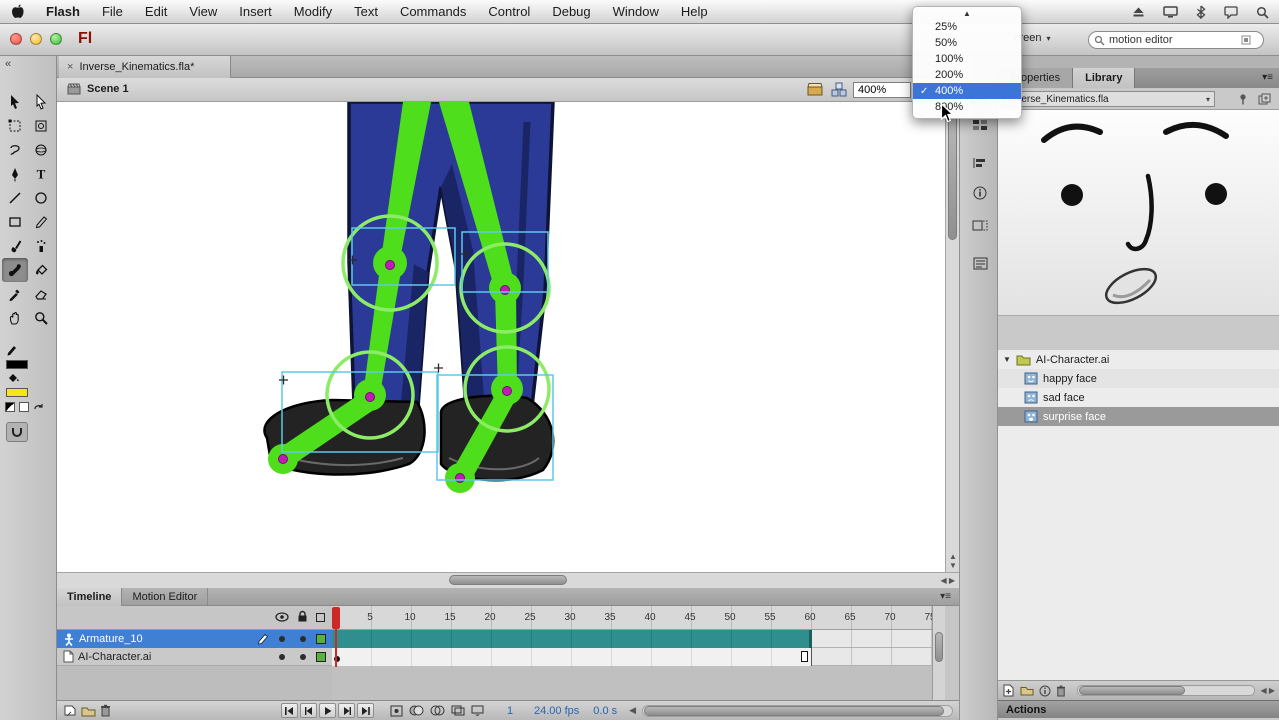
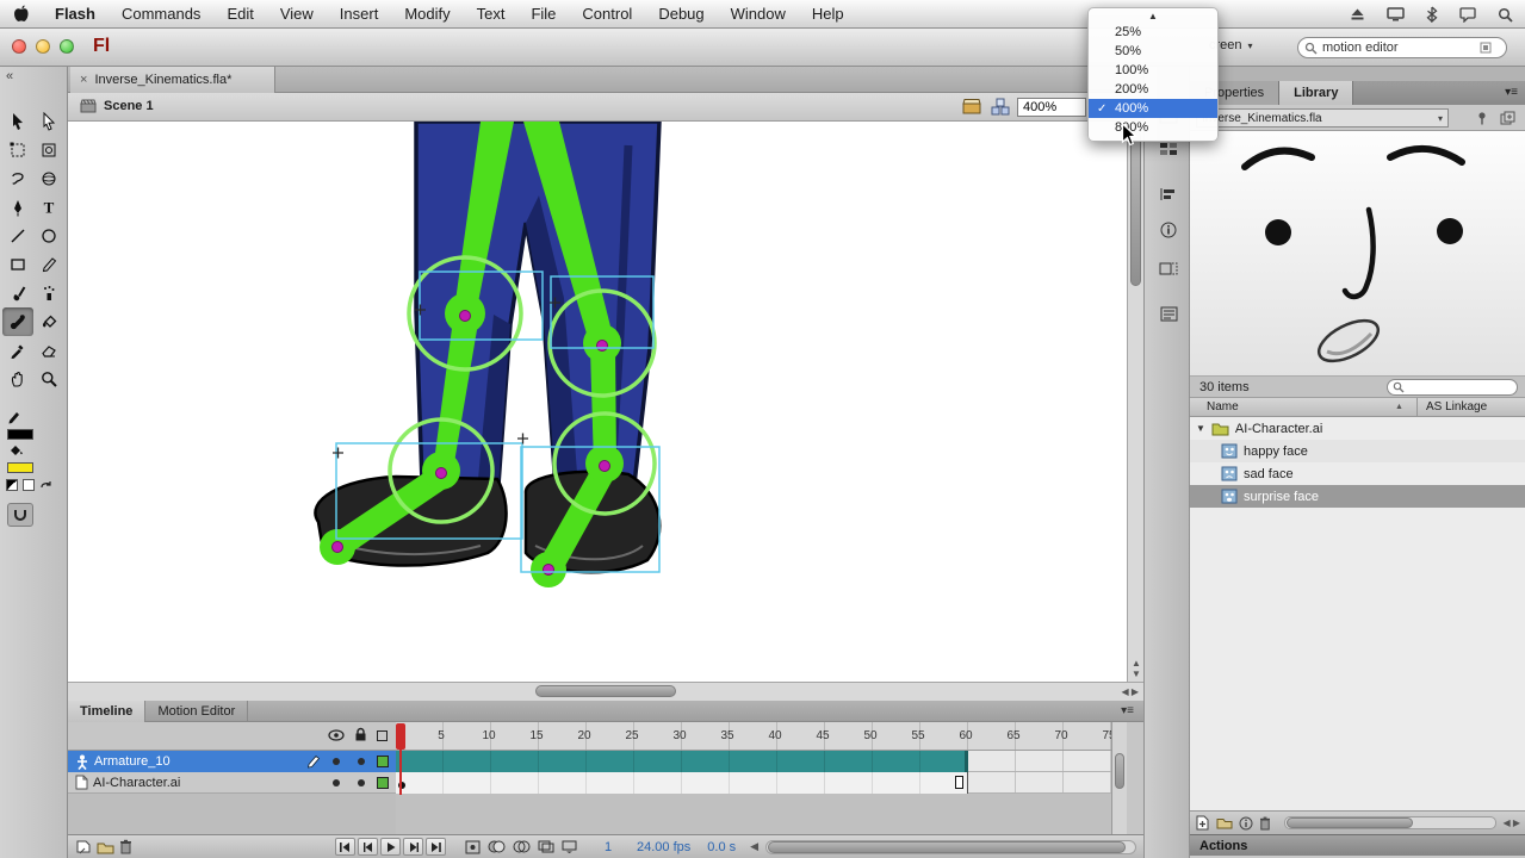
  Flash
- File
+ Commands
  Edit
  View
  Insert
  Modify
  Text
- Commands
+ File
  Control
  Debug
  Window
  Help
  Fl
  ▾
  motion editor
  «
  T
  ×
  Inverse_Kinematics.fla*
  Scene 1
  400%
  ▲
  ▼
  ◀ ▶
  Timeline
  Motion Editor
  ▾≡
  Armature_10
  AI-Character.ai
  5
  10
  15
  20
  25
  30
  35
  40
  45
  50
  55
  60
  65
  70
  1
  24.00 fps
  0.0 s
  ◀
  operties
  Library
  ▾≡
  erse_Kinematics.fla
  ▾
+ 30 items
+ Name
+ AS Linkage
  ▼
  AI-Character.ai
  happy face
  sad face
  surprise face
  ◀ ▶
  Actions
  ▲
  25%
  50%
  100%
  200%
  ✓
  400%
  80%
